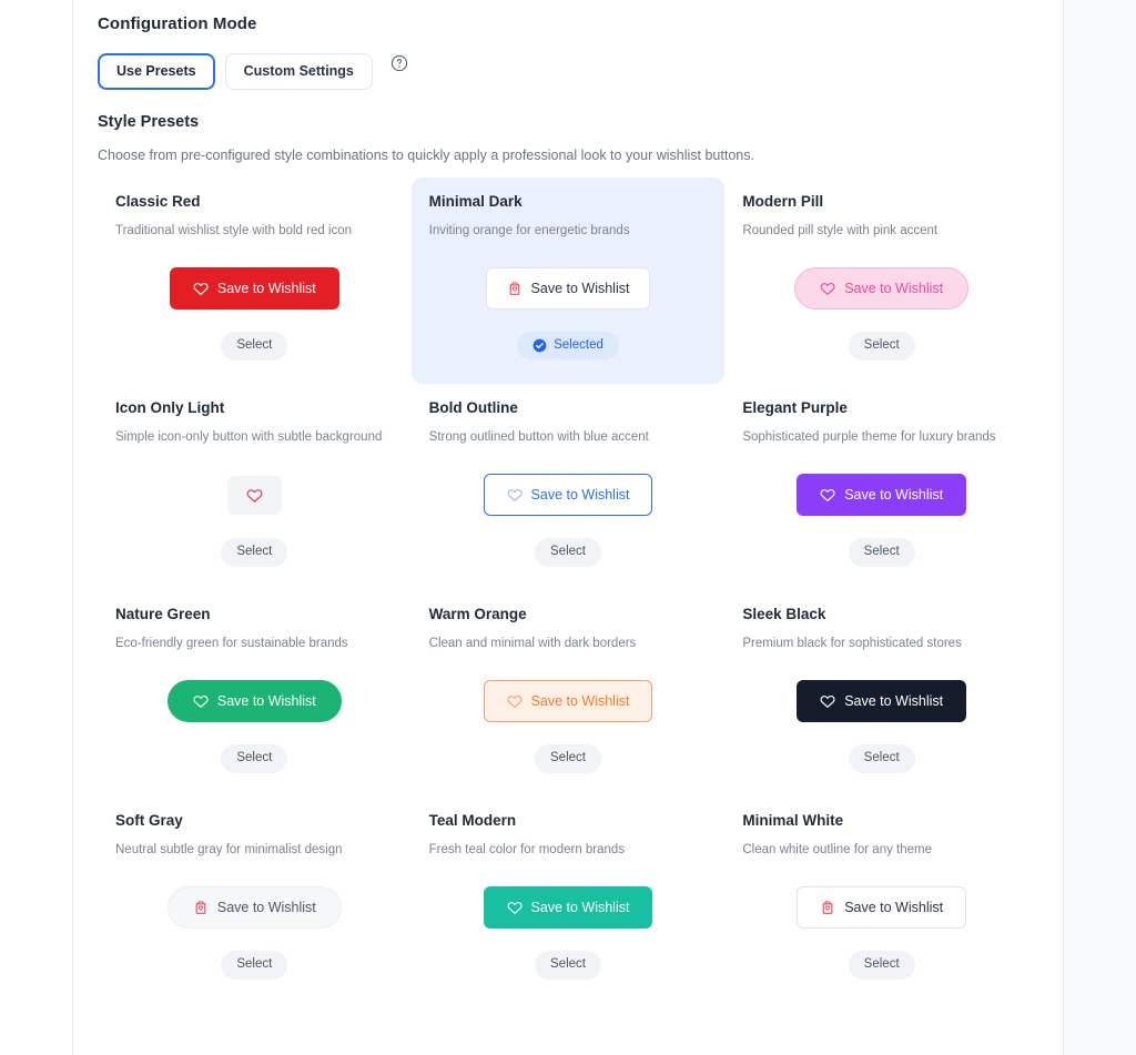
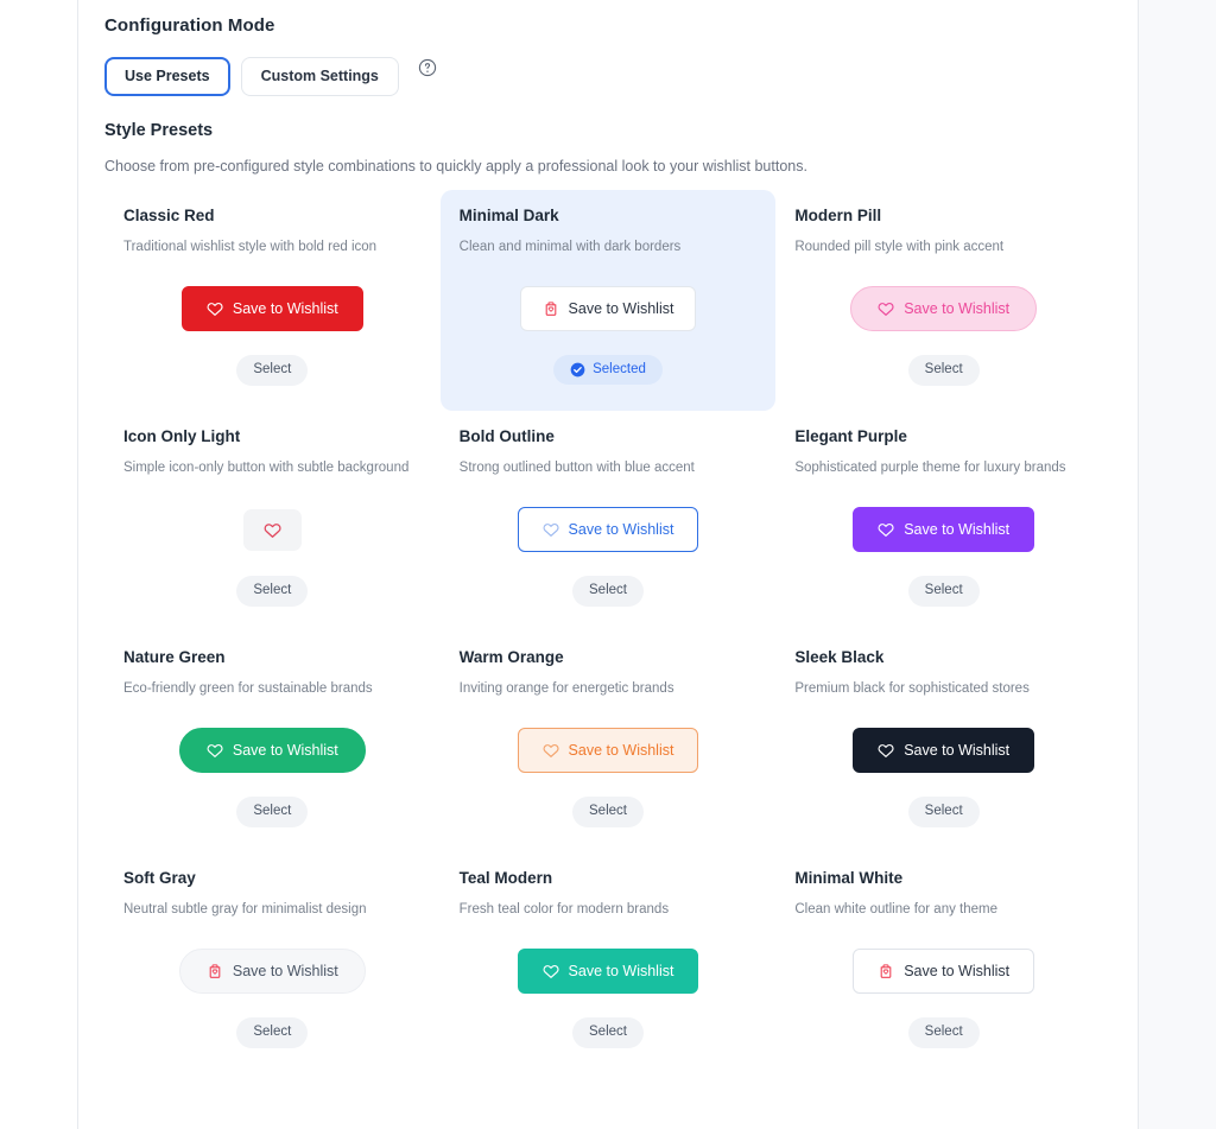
  Configuration Mode
  Use Presets
  Custom Settings
  Style Presets
  Choose from pre-configured style combinations to quickly apply a professional look to your wishlist buttons.
  Classic Red
  Traditional wishlist style with bold red icon
  Save to Wishlist
  Select
  Minimal Dark
- Inviting orange for energetic brands
+ Clean and minimal with dark borders
  Save to Wishlist
  Selected
  Modern Pill
  Rounded pill style with pink accent
  Save to Wishlist
  Select
  Icon Only Light
  Simple icon-only button with subtle background
  Select
  Bold Outline
  Strong outlined button with blue accent
  Save to Wishlist
  Select
  Elegant Purple
  Sophisticated purple theme for luxury brands
  Save to Wishlist
  Select
  Nature Green
  Eco-friendly green for sustainable brands
  Save to Wishlist
  Select
  Warm Orange
- Clean and minimal with dark borders
+ Inviting orange for energetic brands
  Save to Wishlist
  Select
  Sleek Black
  Premium black for sophisticated stores
  Save to Wishlist
  Select
  Soft Gray
  Neutral subtle gray for minimalist design
  Save to Wishlist
  Select
  Teal Modern
  Fresh teal color for modern brands
  Save to Wishlist
  Select
  Minimal White
  Clean white outline for any theme
  Save to Wishlist
  Select
